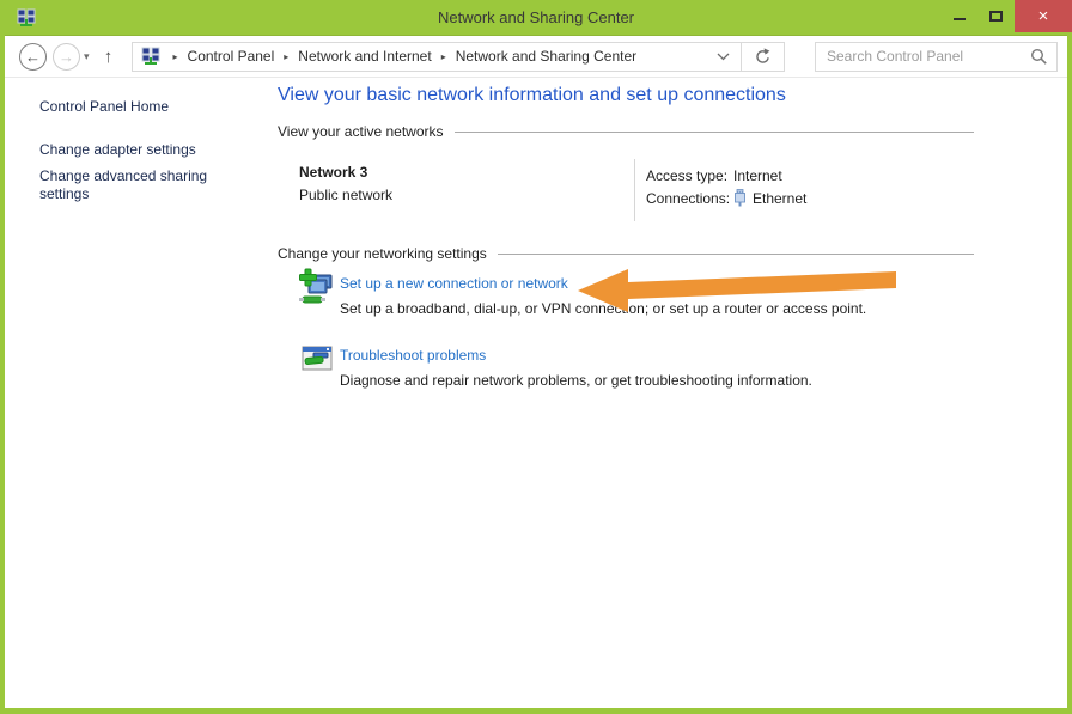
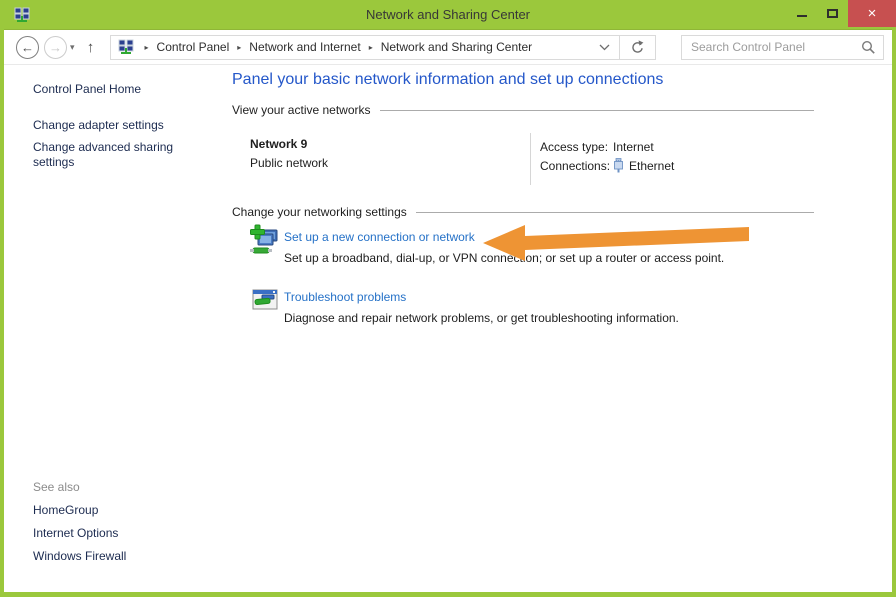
  Network and Sharing Center
  ×
  ←
  →
  ▾
  ↑
  ▸
  Control Panel
  ▸
  Network and Internet
  ▸
  Network and Sharing Center
  Search Control Panel
  Control Panel Home
  Change adapter settings
  Change advanced sharing settings
+ See also
+ HomeGroup
+ Internet Options
+ Windows Firewall
- View your basic network information and set up connections
+ Panel your basic network information and set up connections
  View your active networks
- Network 3
+ Network 9
  Public network
  Access type:
  Internet
  Connections:
  Ethernet
  Change your networking settings
  Set up a new connection or network
  Set up a broadband, dial-up, or VPN connecon; or set up a router or access point.
  Troubleshoot problems
  Diagnose and repair network problems, or get troubleshooting information.
